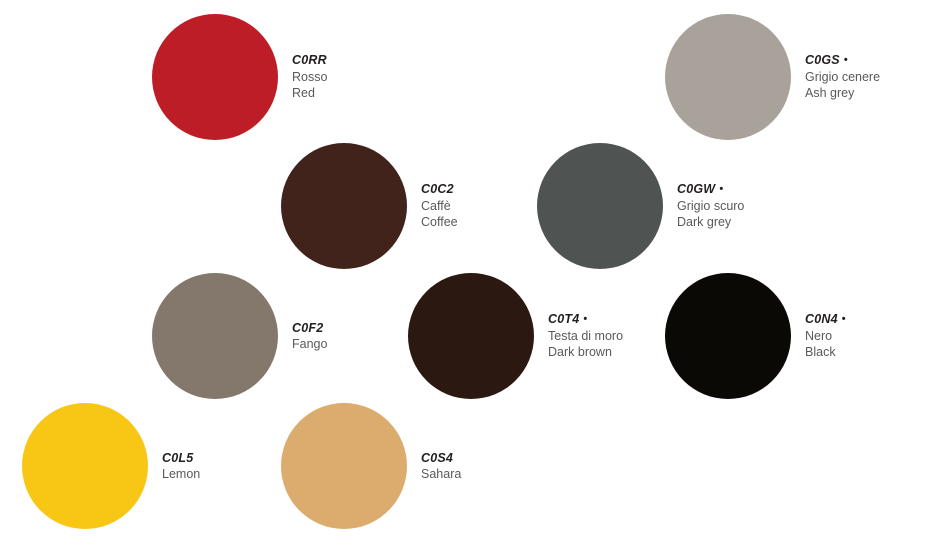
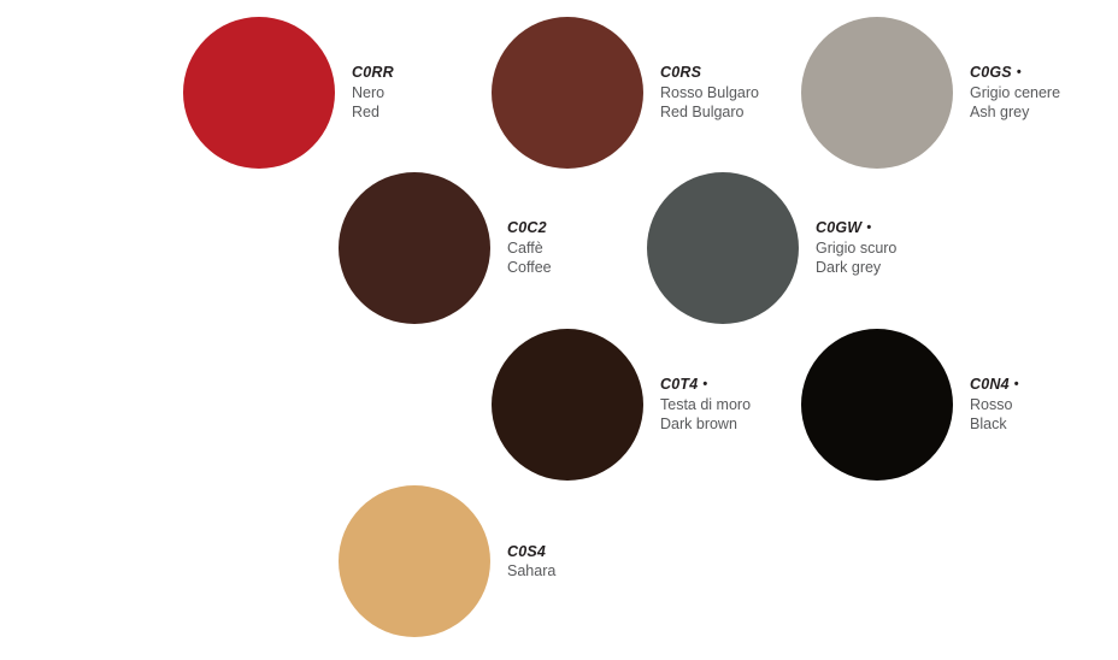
  C0RR
- Rosso
+ Nero
  Red
+ C0RS
+ Rosso Bulgaro
+ Red Bulgaro
  C0GS •
  Grigio cenere
  Ash grey
  C0C2
  Caffè
  Coffee
  C0GW •
  Grigio scuro
  Dark grey
- C0F2
- Fango
  C0T4 •
  Testa di moro
  Dark brown
  C0N4 •
- Nero
+ Rosso
  Black
- C0L5
- Lemon
  C0S4
  Sahara
